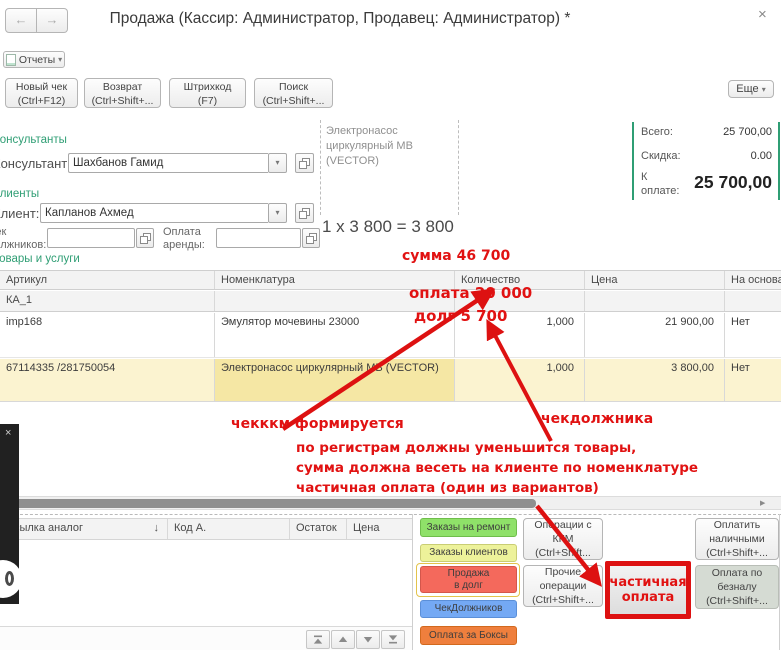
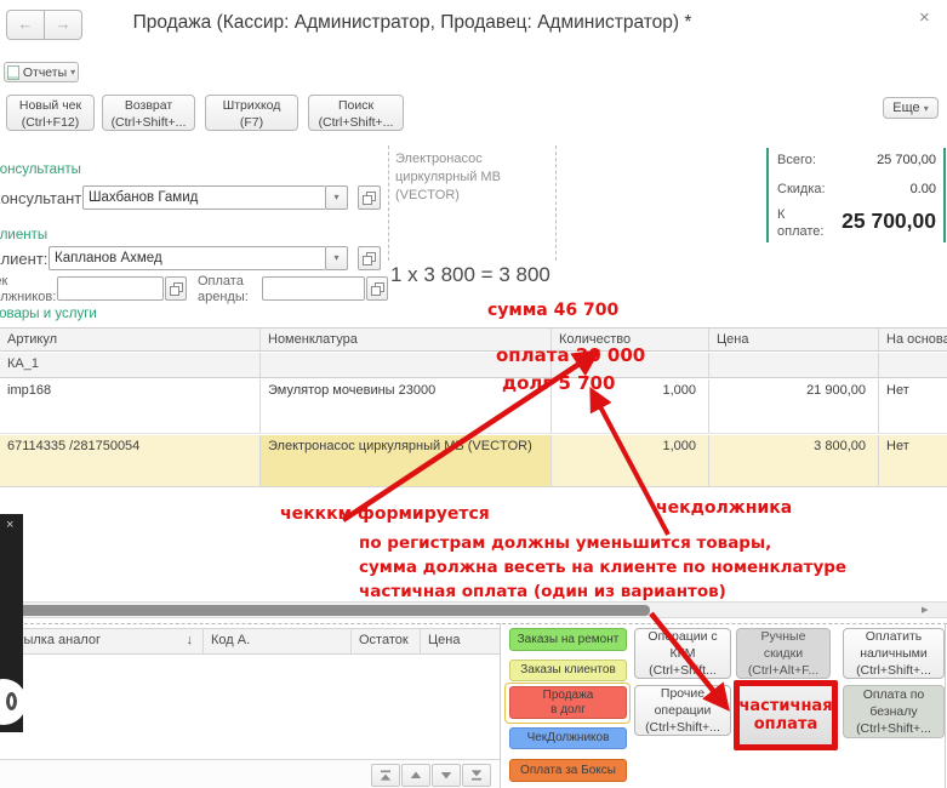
  ←
  →
  Продажа (Кассир: Администратор, Продавец: Администратор) *
  ×
  Отчеты
  ▾
  Новый чек
  (Ctrl+F12)
  Возврат
  (Ctrl+Shift+...
  Штрихкод
  (F7)
  Поиск
  (Ctrl+Shift+...
  Еще ▾
  онсультанты
  онсультант
  Шахбанов Гамид
  ▾
  лиенты
  лиент:
  Капланов Ахмед
  ▾
  лжников:
  Оплата
  аренды:
  Электронасос
  циркулярный МВ
  (VECTOR)
  1 x 3 800 = 3 800
  Всего:
  25 700,00
  Скидка:
  0.00
  К
  оплате:
  25 700,00
  овары и услуги
  Артикул
  Номенклатура
  Количество
  Цена
  КА_1
  imp168
  Эмулятор мочевины 23000
  1,000
  21 900,00
  Нет
  67114335 /281750054
  Электронасос циркулярный М (VECTOR)
  1,000
  3 800,00
  Нет
  сумма 46 700
  оплата 2 000
  дол 5 700
  чекккм формируется
  чекдолжника
  по регистрам должны уменьшится товары,
  сумма должна весеть на клиенте по номенклатуре
  частичная оплата (один из вариантов)
  ылка аналог
  ↓
  Код А.
  Остаток
  Цена
  Заказы на ремонт
  Заказы клиентов
  Продажа
  в долг
  ЧекДолжников
  Оплата за Боксы
  Опрации с
  (Ctrl+Shft...
  Прочие
  операции
  (Ctrl+Shift+...
+ Ручные
+ скидки
+ (Ctrl+Alt+F...
  Оплатить
  наличными
  (Ctrl+Shift+...
  Оплата по
  безналу
  (Ctrl+Shift+...
  частичная
  оплата
  ×
